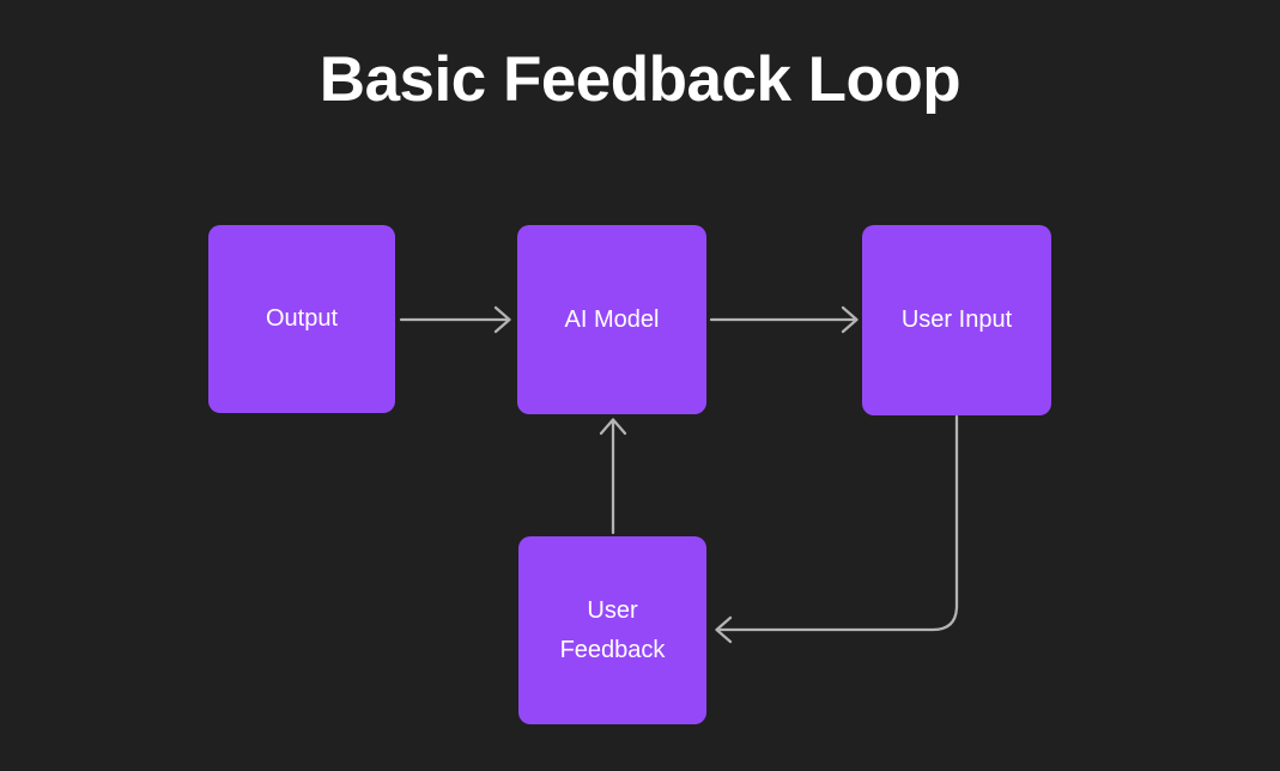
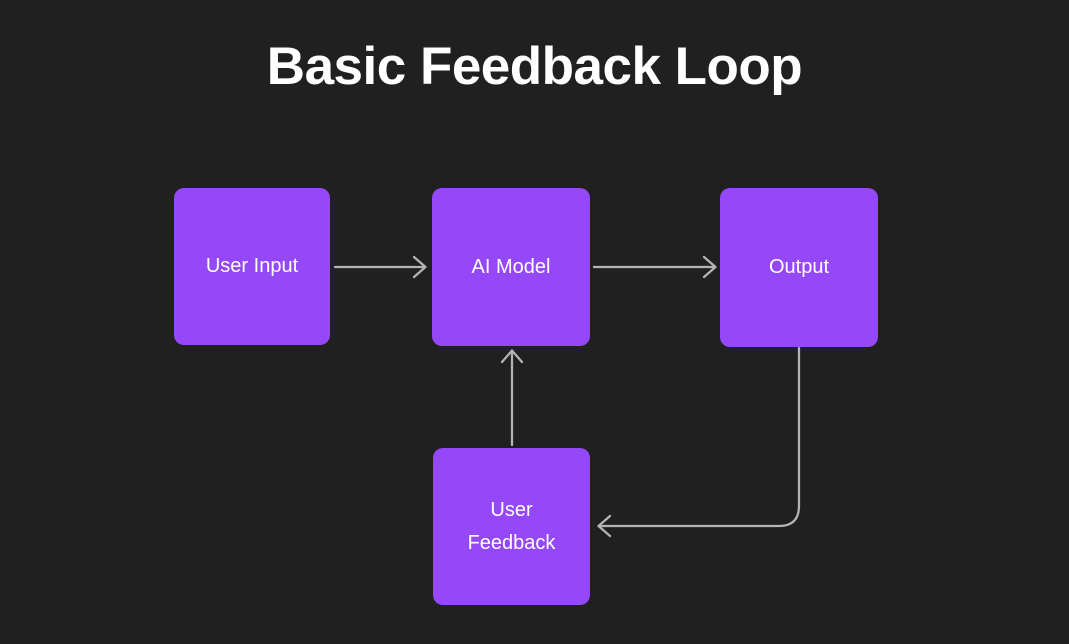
  Basic Feedback Loop
- Output
+ User Input
  AI Model
- User Input
+ Output
  User Feedback
